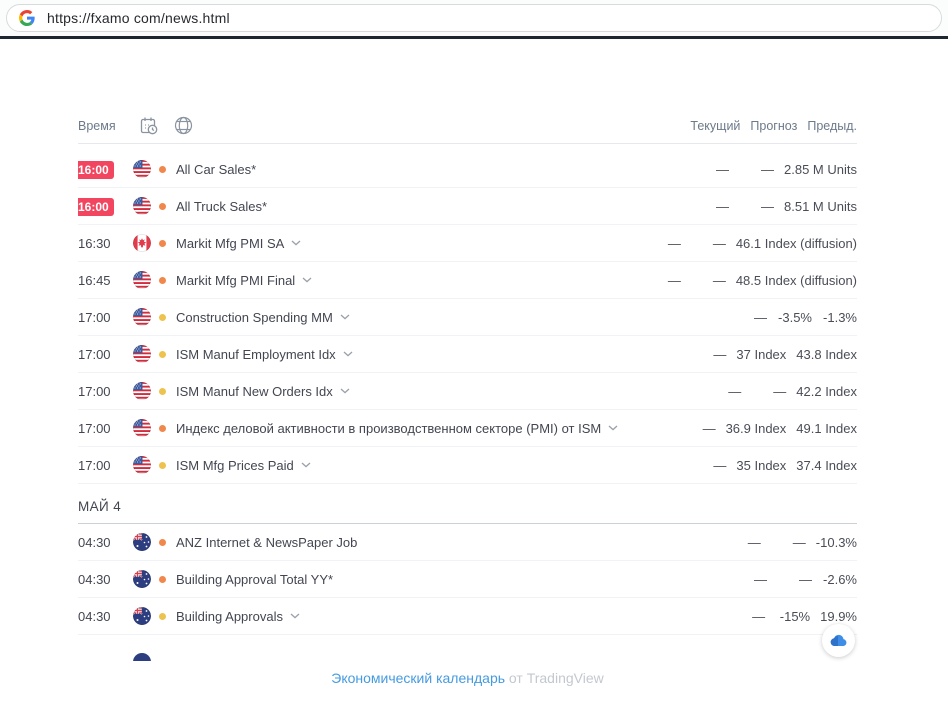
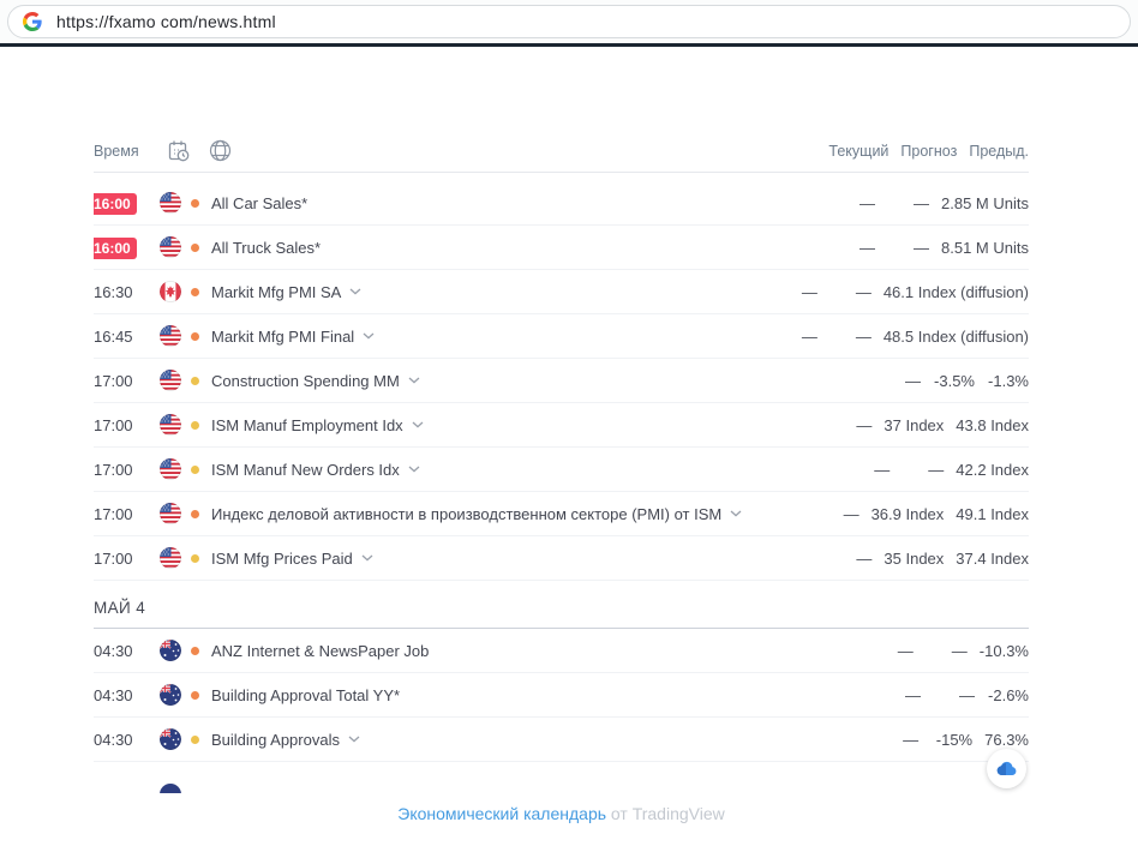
  https://fxamo com/news.html
  Время
  Текущий
  Прогноз
  Предыд.
  16:00
  All Car Sales*
  —
  —
  2.85 M Units
  16:00
  All Truck Sales*
  —
  —
  8.51 M Units
  16:30
  Markit Mfg PMI SA
  —
  —
  46.1 Index (diffusion)
  16:45
  Markit Mfg PMI Final
  —
  —
  48.5 Index (diffusion)
  17:00
  Construction Spending MM
  —
  -3.5%
  -1.3%
  17:00
  ISM Manuf Employment Idx
  —
  37 Index
  43.8 Index
  17:00
  ISM Manuf New Orders Idx
  —
  —
  42.2 Index
  17:00
  Индекс деловой активности в производственном секторе (PMI) от ISM
  —
  36.9 Index
  49.1 Index
  17:00
  ISM Mfg Prices Paid
  —
  35 Index
  37.4 Index
  МАЙ 4
  04:30
  ANZ Internet & NewsPaper Job
  —
  —
  -10.3%
  04:30
  Building Approval Total YY*
  —
  —
  -2.6%
  04:30
  Building Approvals
  —
  -15%
- 19.9%
+ 76.3%
  Экономический календарь от TradingView
